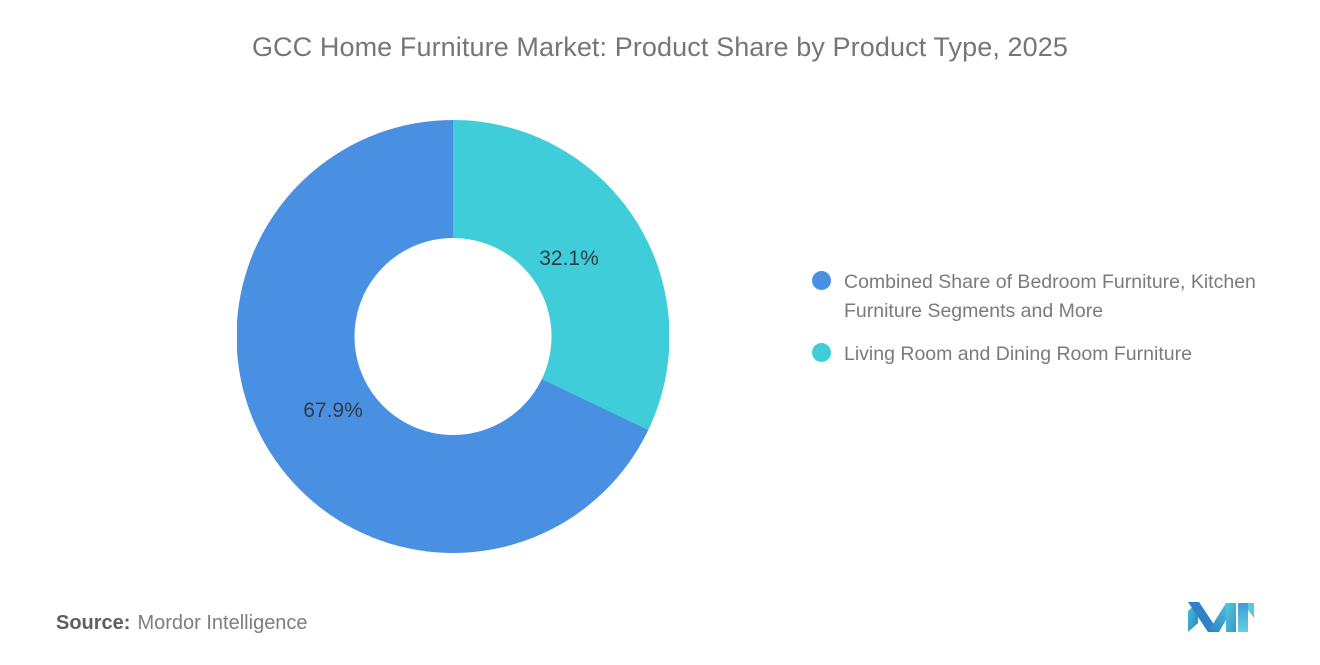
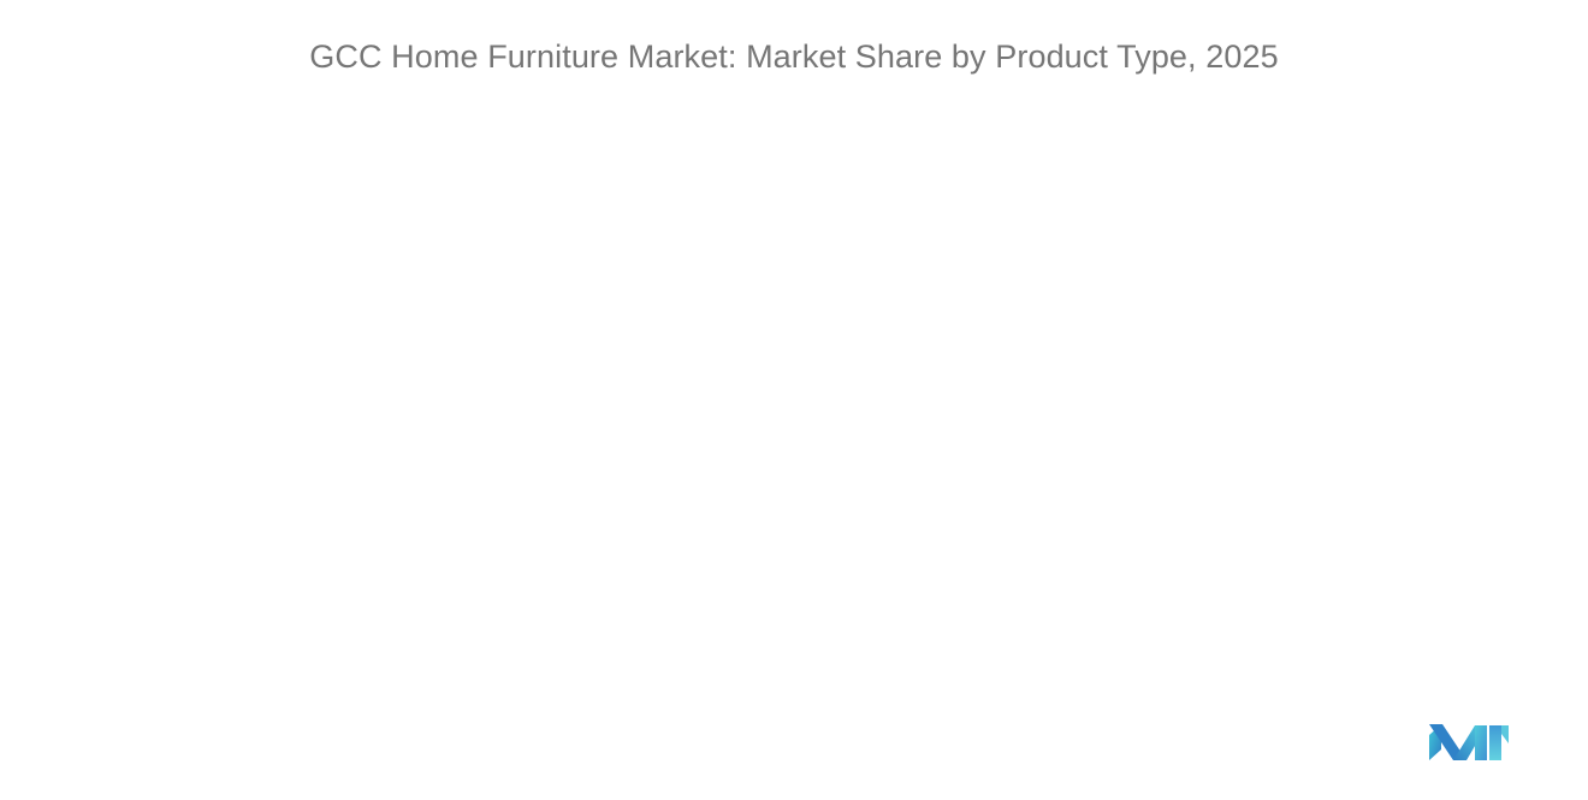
- GCC Home Furniture Market: Product Share by Product Type, 2025
+ GCC Home Furniture Market: Market Share by Product Type, 2025
- 32.1%
- 67.9%
- Combined Share of Bedroom Furniture, Kitchen Furniture Segments and More
- Living Room and Dining Room Furniture
- Source: Mordor Intelligence
